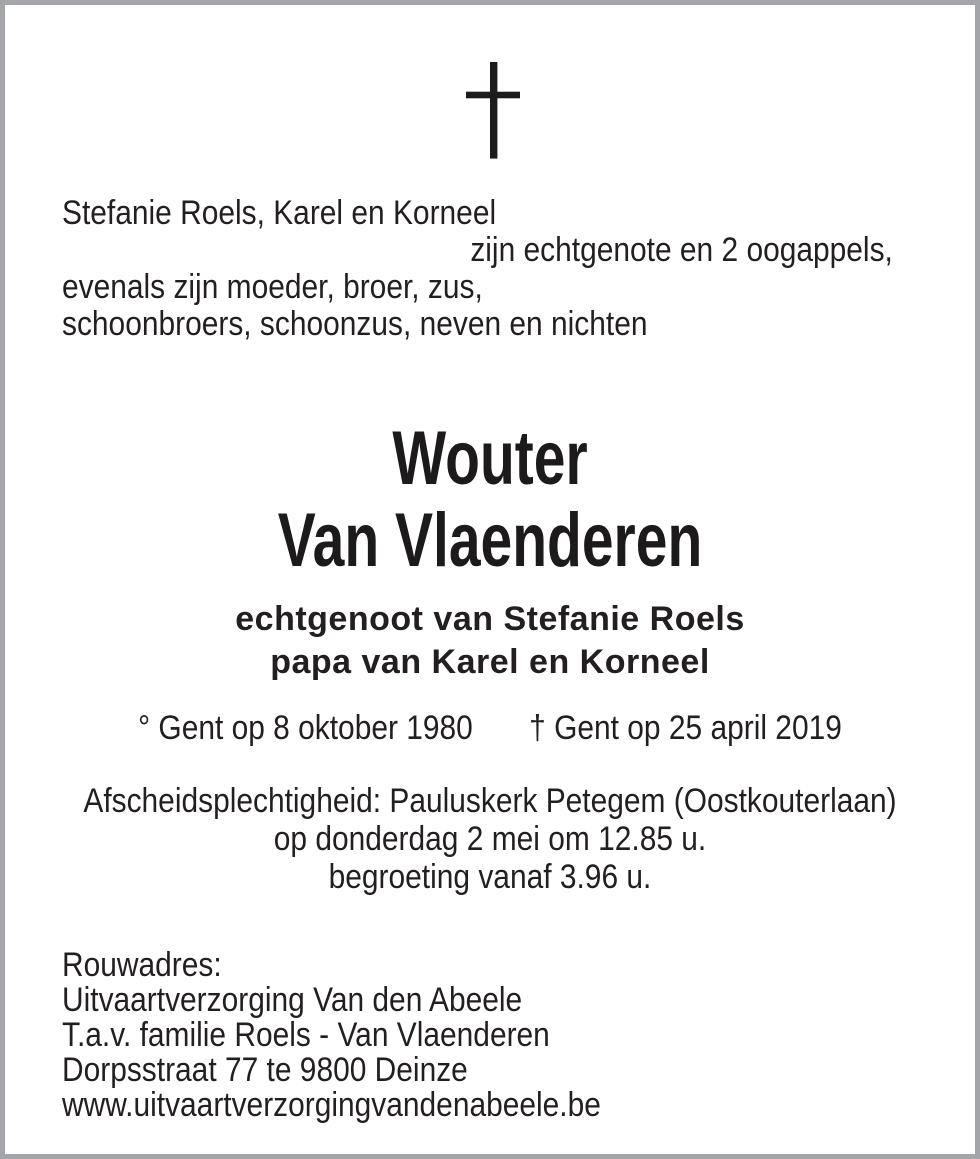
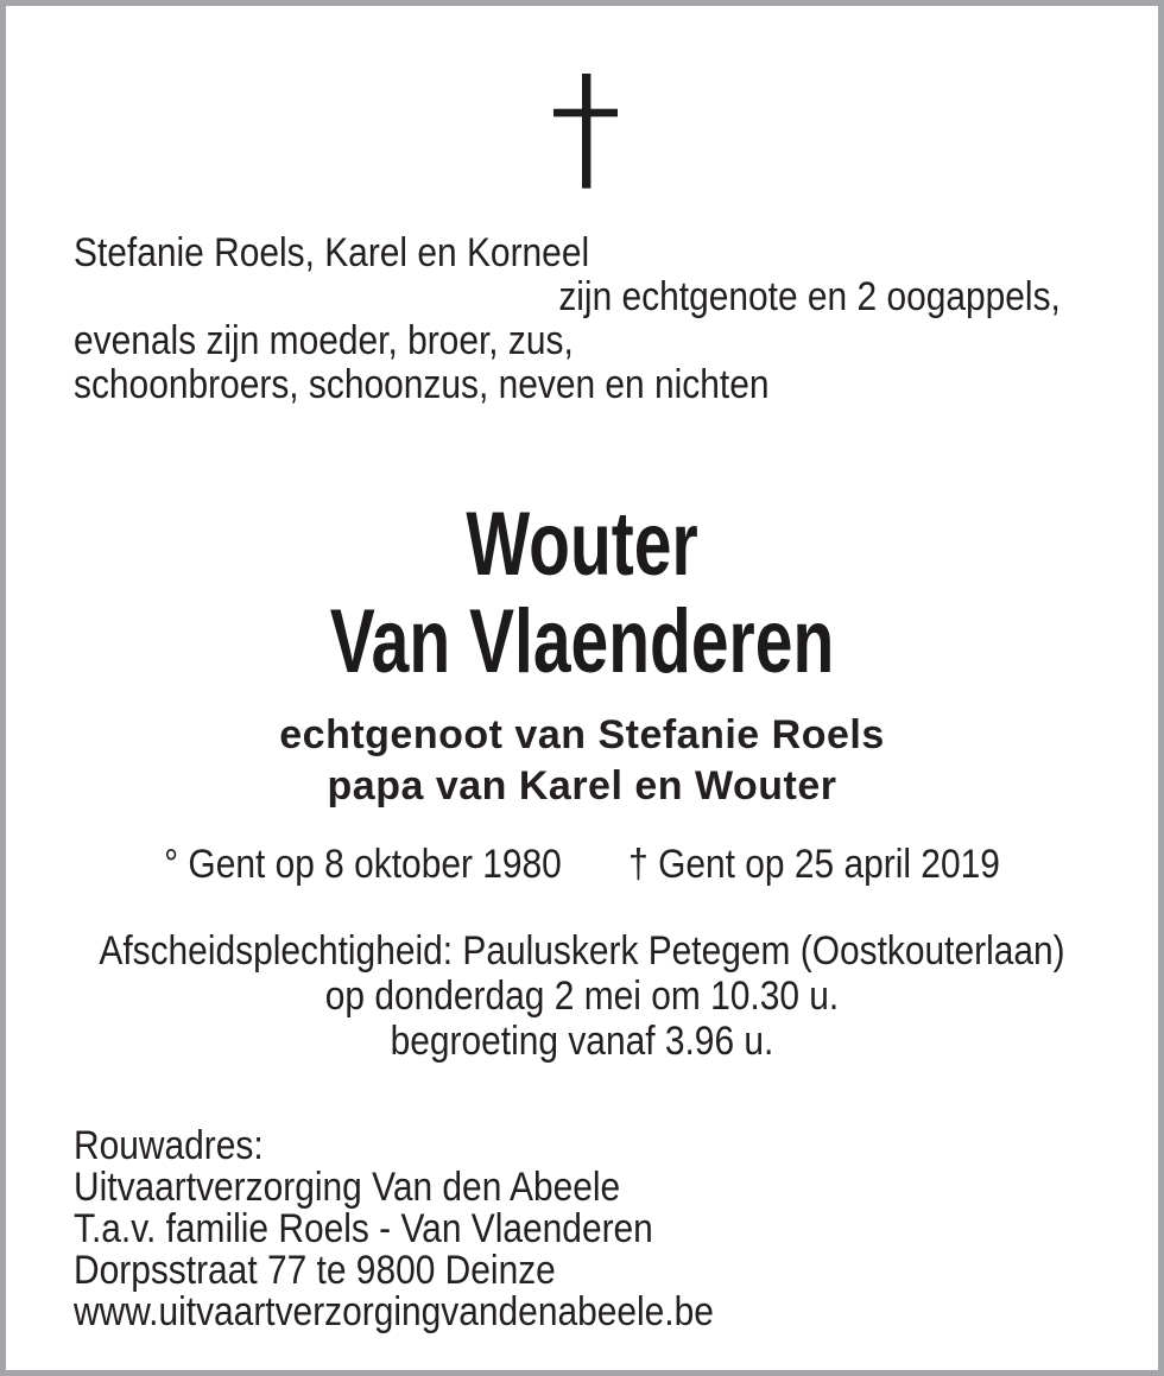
  Stefanie Roels, Karel en Korneel
  zijn echtgenote en 2 oogappels,
  evenals zijn moeder, broer, zus,
  schoonbroers, schoonzus, neven en nichten
  Wouter
  Van Vlaenderen
  echtgenoot van Stefanie Roels
- papa van Karel en Korneel
+ papa van Karel en Wouter
  ° Gent op 8 oktober 1980
  † Gent op 25 april 2019
  Afscheidsplechtigheid: Pauluskerk Petegem (Oostkouterlaan)
- op donderdag 2 mei om 12.85 u.
+ op donderdag 2 mei om 10.30 u.
  begroeting vanaf 3.96 u.
  Rouwadres:
  Uitvaartverzorging Van den Abeele
  T.a.v. familie Roels - Van Vlaenderen
  Dorpsstraat 77 te 9800 Deinze
  www.uitvaartverzorgingvandenabeele.be
